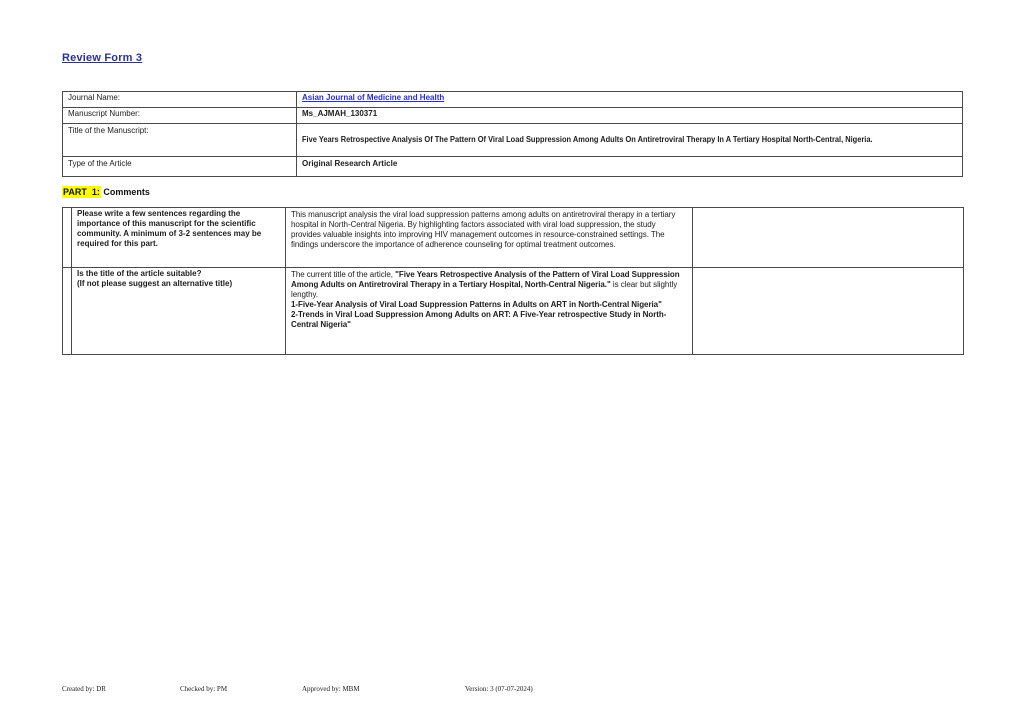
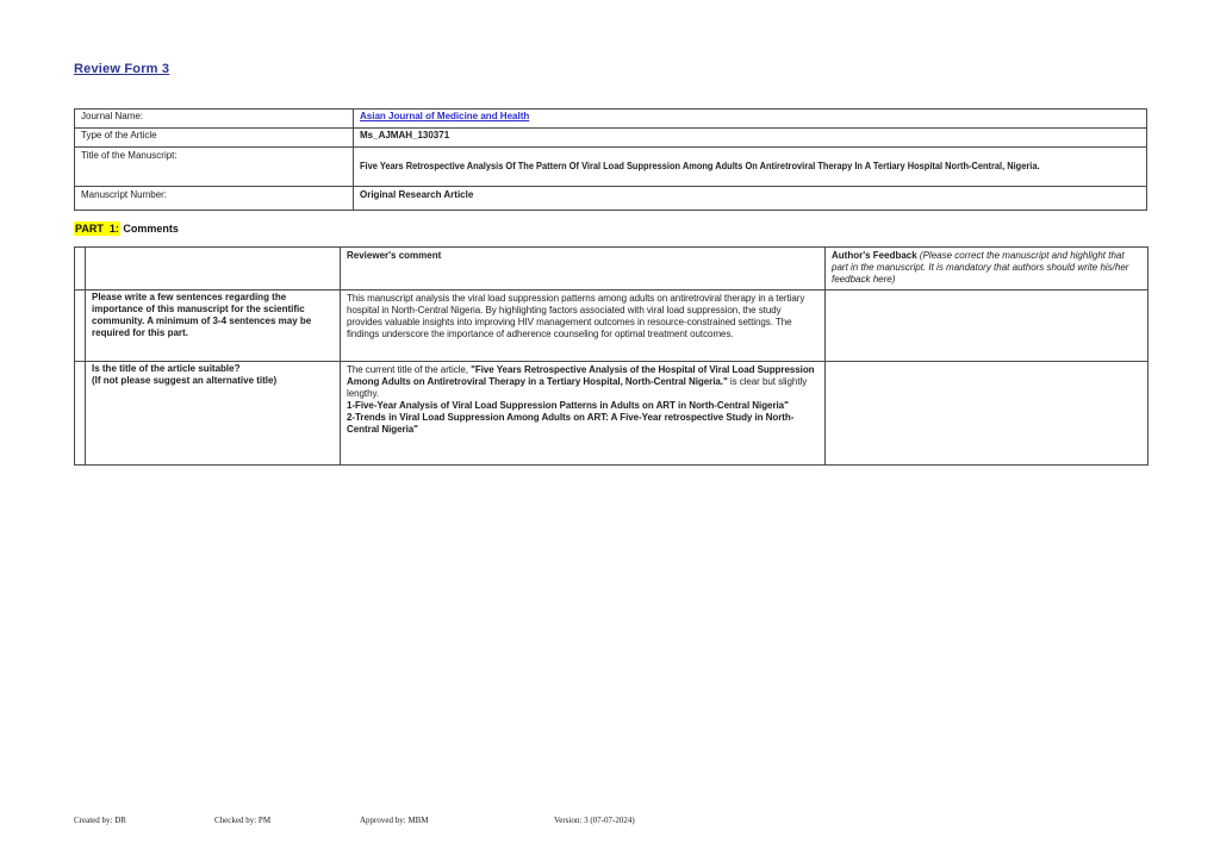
  Review Form 3
  Journal Name:	Asian Journal of Medicine and Health
- Manuscript Number:	Ms_AJMAH_130371
+ Type of the Article	Ms_AJMAH_130371
  Title of the Manuscript:	Five Years Retrospective Analysis Of The Pattern Of Viral Load Suppression Among Adults On Antiretroviral Therapy In A Tertiary Hospital North-Central, Nigeria.
- Type of the Article	Original Research Article
+ Manuscript Number:	Original Research Article
  PART 1: Comments
+ 		Reviewer's comment	Author's Feedback (Please correct the manuscript and highlight that part in the manuscript. It is mandatory that authors should write his/her feedback here)
- 	Please write a few sentences regarding the importance of this manuscript for the scientific community. A minimum of 3-2 sentences may be required for this part.	This manuscript analysis the viral load suppression patterns among adults on antiretroviral therapy in a tertiary hospital in North-Central Nigeria. By highlighting factors associated with viral load suppression, the study provides valuable insights into improving HIV management outcomes in resource-constrained settings. The findings underscore the importance of adherence counseling for optimal treatment outcomes.
+ 	Please write a few sentences regarding the importance of this manuscript for the scientific community. A minimum of 3-4 sentences may be required for this part.	This manuscript analysis the viral load suppression patterns among adults on antiretroviral therapy in a tertiary hospital in North-Central Nigeria. By highlighting factors associated with viral load suppression, the study provides valuable insights into improving HIV management outcomes in resource-constrained settings. The findings underscore the importance of adherence counseling for optimal treatment outcomes.
- 	Is the title of the article suitable? (If not please suggest an alternative title)	The current title of the article, "Five Years Retrospective Analysis of the Pattern of Viral Load Suppression Among Adults on Antiretroviral Therapy in a Tertiary Hospital, North-Central Nigeria." is clear but slightly lengthy. 1-Five-Year Analysis of Viral Load Suppression Patterns in Adults on ART in North-Central Nigeria" 2-Trends in Viral Load Suppression Among Adults on ART: A Five-Year retrospective Study in North-Central Nigeria"
+ 	Is the title of the article suitable? (If not please suggest an alternative title)	The current title of the article, "Five Years Retrospective Analysis of the Hospital of Viral Load Suppression Among Adults on Antiretroviral Therapy in a Tertiary Hospital, North-Central Nigeria." is clear but slightly lengthy. 1-Five-Year Analysis of Viral Load Suppression Patterns in Adults on ART in North-Central Nigeria" 2-Trends in Viral Load Suppression Among Adults on ART: A Five-Year retrospective Study in North-Central Nigeria"
  Created by: DR
  Checked by: PM
  Approved by: MBM
  Version: 3 (07-07-2024)
